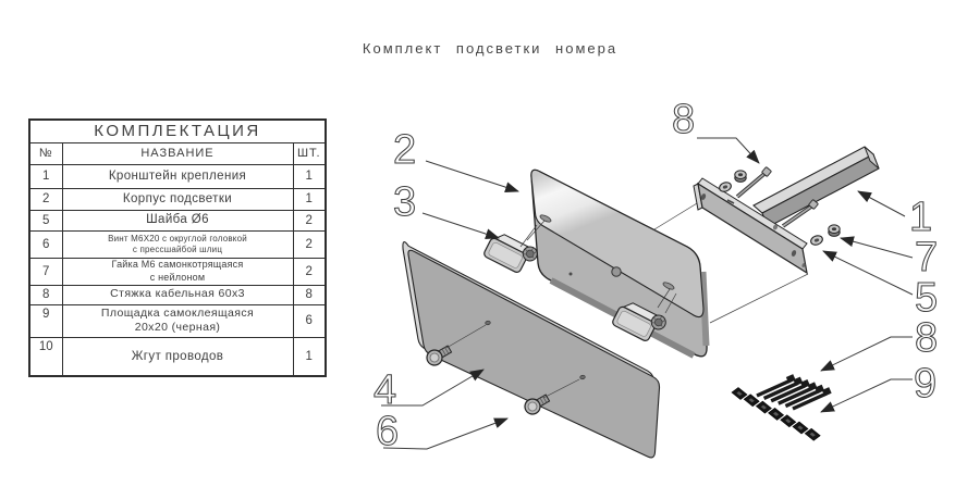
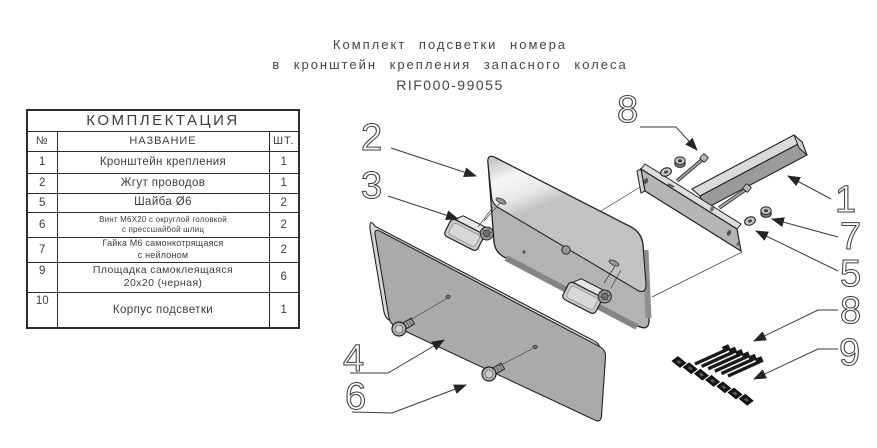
  Комплект подсветки номера
+ в кронштейн крепления запасного колеса
+ RIF000-99055
  КОМПЛЕКТАЦИЯ
  №	НАЗВАНИЕ	ШТ.
  1	Кронштейн крепления	1
- 2	Корпус подсветки	1
+ 2	Жгут проводов	1
  5	Шайба Ø6	2
  6	Винт М6Х20 с округлой головкой с прессшайбой шлиц	2
  7	Гайка М6 самонкотрящаяся с нейлоном	2
- 8	Стяжка кабельная 60х3	8
  9	Площадка самоклеящаяся 20х20 (черная)	6
- 10	Жгут проводов	1
+ 10	Корпус подсветки	1
  2
  3
  8
  1
  7
  5
  4
  6
  8
  9
